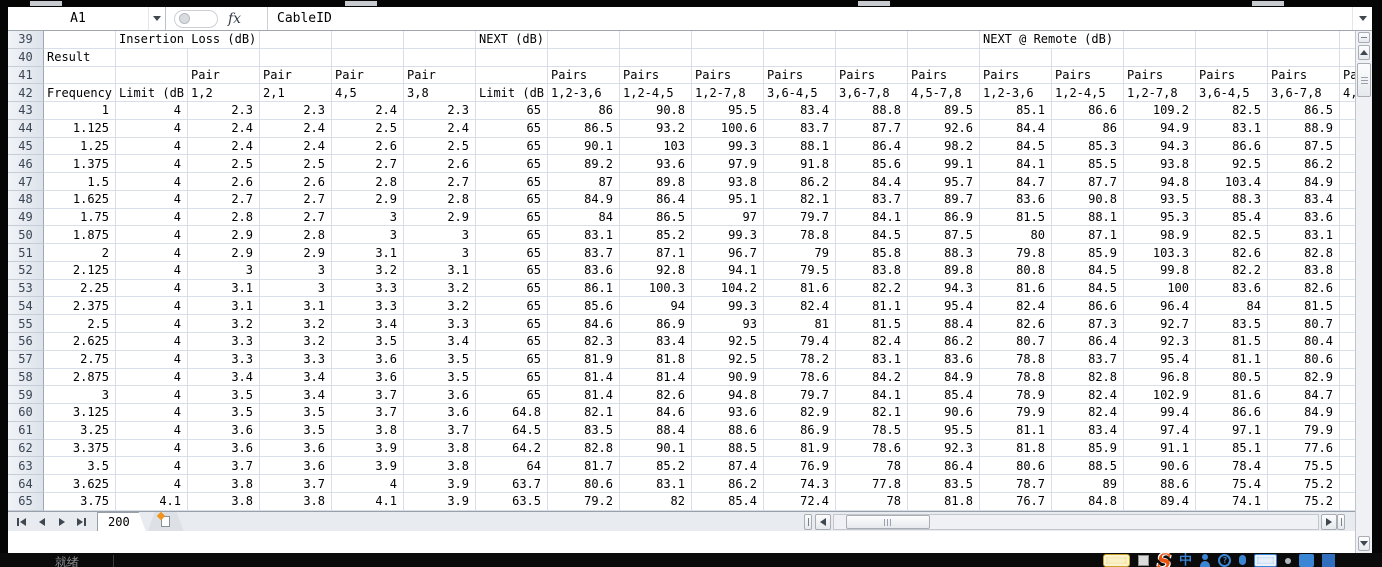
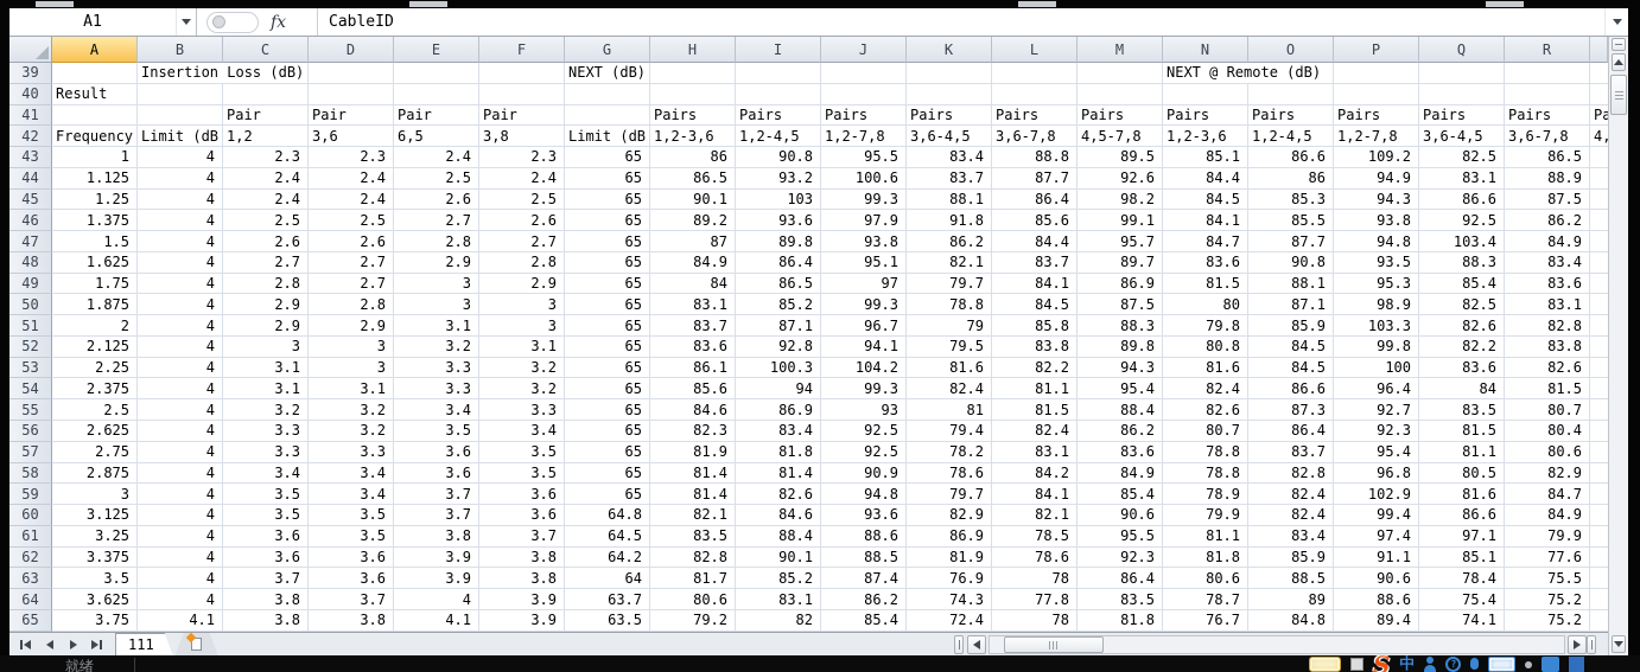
  A1
  fx
  CableID
+ A
+ B
+ C
+ D
+ E
+ F
+ G
+ H
+ I
+ J
+ K
+ L
+ M
+ N
+ O
+ P
+ Q
+ R
  39
  Insertion Loss (dB)
  NEXT (dB)
  NEXT @ Remote (dB)
  40
  Result
  41
  Pair
  Pair
  Pair
  Pair
  Pairs
  Pairs
  Pairs
  Pairs
  Pairs
  Pairs
  Pairs
  Pairs
  Pairs
  Pairs
  Pairs
  Pa
  42
  Frequency
  Limit (dB
  1,2
- 2,1
+ 3,6
- 4,5
+ 6,5
  3,8
  Limit (dB
  1,2-3,6
  1,2-4,5
  1,2-7,8
  3,6-4,5
  3,6-7,8
  4,5-7,8
  1,2-3,6
  1,2-4,5
  1,2-7,8
  3,6-4,5
  3,6-7,8
  4,
  43
  1
  4
  2.3
  2.3
  2.4
  2.3
  65
  86
  90.8
  95.5
  83.4
  88.8
  89.5
  85.1
  86.6
  109.2
  82.5
  86.5
  44
  1.125
  4
  2.4
  2.4
  2.5
  2.4
  65
  86.5
  93.2
  100.6
  83.7
  87.7
  92.6
  84.4
  86
  94.9
  83.1
  88.9
  45
  1.25
  4
  2.4
  2.4
  2.6
  2.5
  65
  90.1
  103
  99.3
  88.1
  86.4
  98.2
  84.5
  85.3
  94.3
  86.6
  87.5
  46
  1.375
  4
  2.5
  2.5
  2.7
  2.6
  65
  89.2
  93.6
  97.9
  91.8
  85.6
  99.1
  84.1
  85.5
  93.8
  92.5
  86.2
  47
  1.5
  4
  2.6
  2.6
  2.8
  2.7
  65
  87
  89.8
  93.8
  86.2
  84.4
  95.7
  84.7
  87.7
  94.8
  103.4
  84.9
  48
  1.625
  4
  2.7
  2.7
  2.9
  2.8
  65
  84.9
  86.4
  95.1
  82.1
  83.7
  89.7
  83.6
  90.8
  93.5
  88.3
  83.4
  49
  1.75
  4
  2.8
  2.7
  3
  2.9
  65
  84
  86.5
  97
  79.7
  84.1
  86.9
  81.5
  88.1
  95.3
  85.4
  83.6
  50
  1.875
  4
  2.9
  2.8
  3
  3
  65
  83.1
  85.2
  99.3
  78.8
  84.5
  87.5
  80
  87.1
  98.9
  82.5
  83.1
  51
  2
  4
  2.9
  2.9
  3.1
  3
  65
  83.7
  87.1
  96.7
  79
  85.8
  88.3
  79.8
  85.9
  103.3
  82.6
  82.8
  52
  2.125
  4
  3
  3
  3.2
  3.1
  65
  83.6
  92.8
  94.1
  79.5
  83.8
  89.8
  80.8
  84.5
  99.8
  82.2
  83.8
  53
  2.25
  4
  3.1
  3
  3.3
  3.2
  65
  86.1
  100.3
  104.2
  81.6
  82.2
  94.3
  81.6
  84.5
  100
  83.6
  82.6
  54
  2.375
  4
  3.1
  3.1
  3.3
  3.2
  65
  85.6
  94
  99.3
  82.4
  81.1
  95.4
  82.4
  86.6
  96.4
  84
  81.5
  55
  2.5
  4
  3.2
  3.2
  3.4
  3.3
  65
  84.6
  86.9
  93
  81
  81.5
  88.4
  82.6
  87.3
  92.7
  83.5
  80.7
  56
  2.625
  4
  3.3
  3.2
  3.5
  3.4
  65
  82.3
  83.4
  92.5
  79.4
  82.4
  86.2
  80.7
  86.4
  92.3
  81.5
  80.4
  57
  2.75
  4
  3.3
  3.3
  3.6
  3.5
  65
  81.9
  81.8
  92.5
  78.2
  83.1
  83.6
  78.8
  83.7
  95.4
  81.1
  80.6
  58
  2.875
  4
  3.4
  3.4
  3.6
  3.5
  65
  81.4
  81.4
  90.9
  78.6
  84.2
  84.9
  78.8
  82.8
  96.8
  80.5
  82.9
  59
  3
  4
  3.5
  3.4
  3.7
  3.6
  65
  81.4
  82.6
  94.8
  79.7
  84.1
  85.4
  78.9
  82.4
  102.9
  81.6
  84.7
  60
  3.125
  4
  3.5
  3.5
  3.7
  3.6
  64.8
  82.1
  84.6
  93.6
  82.9
  82.1
  90.6
  79.9
  82.4
  99.4
  86.6
  84.9
  61
  3.25
  4
  3.6
  3.5
  3.8
  3.7
  64.5
  83.5
  88.4
  88.6
  86.9
  78.5
  95.5
  81.1
  83.4
  97.4
  97.1
  79.9
  62
  3.375
  4
  3.6
  3.6
  3.9
  3.8
  64.2
  82.8
  90.1
  88.5
  81.9
  78.6
  92.3
  81.8
  85.9
  91.1
  85.1
  77.6
  63
  3.5
  4
  3.7
  3.6
  3.9
  3.8
  64
  81.7
  85.2
  87.4
  76.9
  78
  86.4
  80.6
  88.5
  90.6
  78.4
  75.5
  64
  3.625
  4
  3.8
  3.7
  4
  3.9
  63.7
  80.6
  83.1
  86.2
  74.3
  77.8
  83.5
  78.7
  89
  88.6
  75.4
  75.2
  65
  3.75
  4.1
  3.8
  3.8
  4.1
  3.9
  63.5
  79.2
  82
  85.4
  72.4
  78
  81.8
  76.7
  84.8
  89.4
  74.1
  75.2
- 200
+ 111
  就绪
  S
  中
  ?
